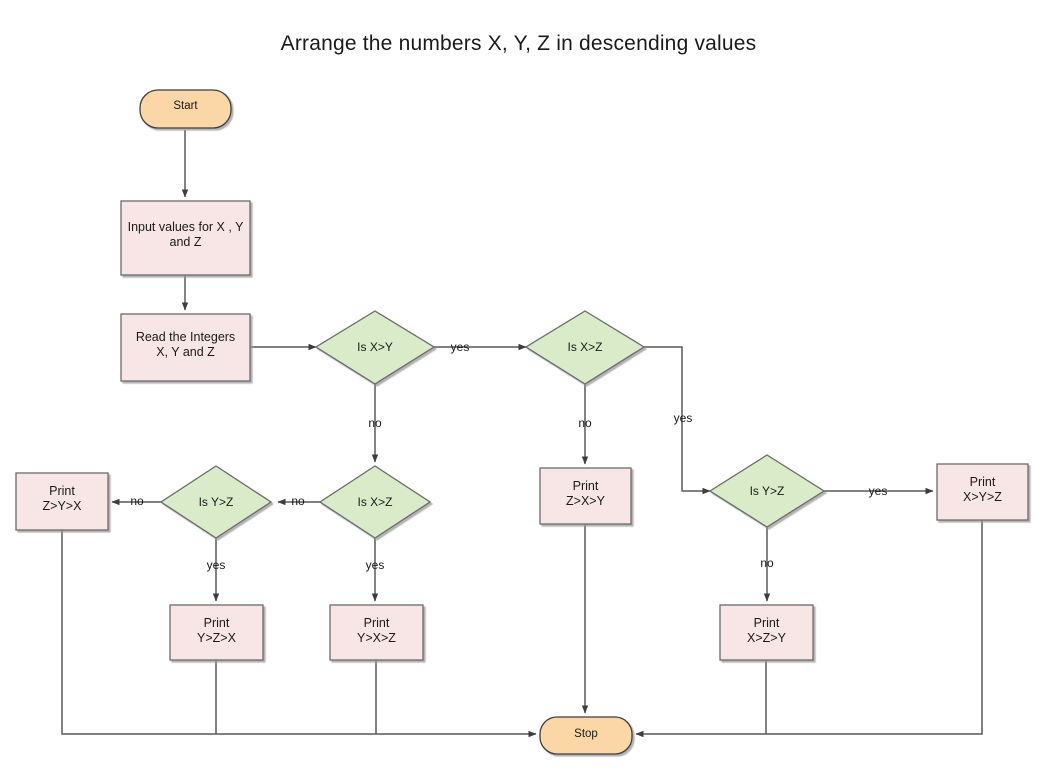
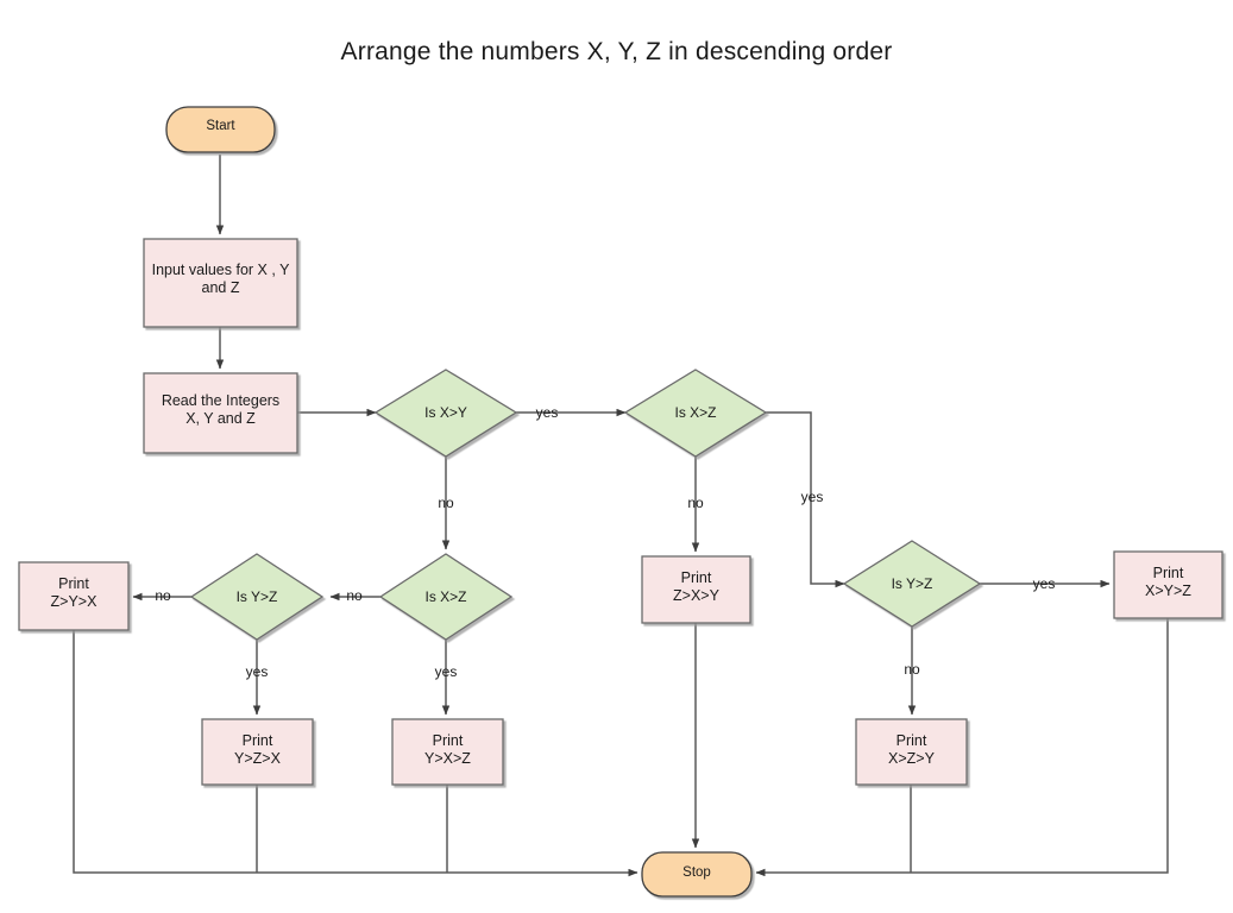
- Arrange the numbers X, Y, Z in descending values
+ Arrange the numbers X, Y, Z in descending order
  Start
  Input values for X , Y
  and Z
  Read the Integers
  X, Y and Z
  Is X>Y
  Is X>Z
  Is X>Z
  Is Y>Z
  Is Y>Z
  Print
  Z>Y>X
  Print
  Y>Z>X
  Print
  Y>X>Z
  Print
  Z>X>Y
  Print
  X>Y>Z
  Print
  X>Z>Y
  Stop
  yes
  no
  no
  yes
  no
  yes
  no
  yes
  yes
  no
